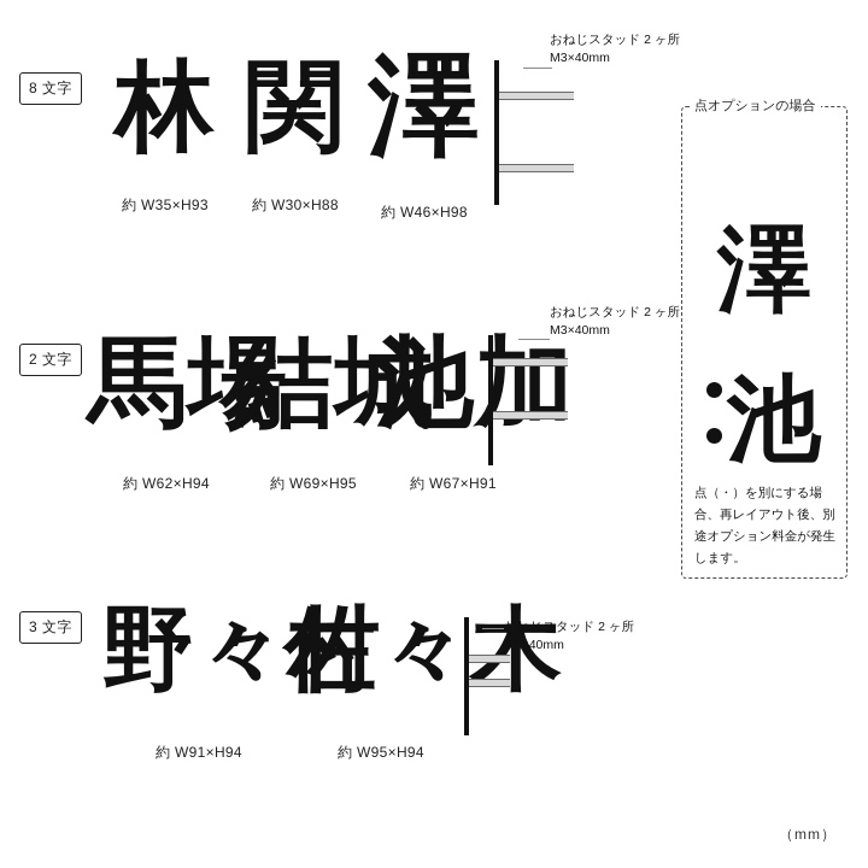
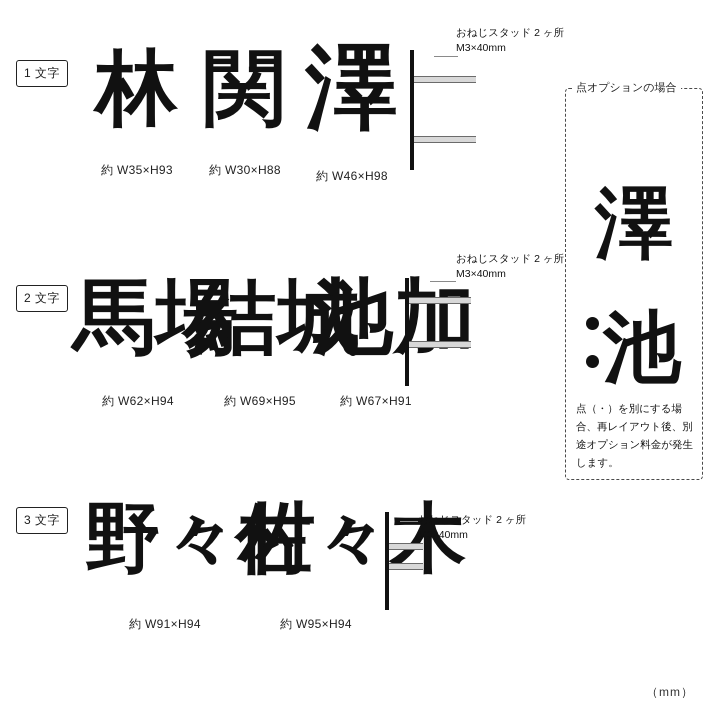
- 8 文字
+ 1 文字
  林
  約 W35×H93
  関
  約 W30×H88
  澤
  約 W46×H98
  おねじスタッド 2 ヶ所
  M3×40mm
  2 文字
  馬場
  約 W62×H94
  結城
  約 W69×H95
  池加
  約 W67×H91
  おねじスタッド 2 ヶ所
  M3×40mm
  3 文字
  約 W91×H94
  約 W95×H94
  おねじスタッド 2 ヶ所
  M3×40mm
  点オプションの場合
  澤
  池
  点（・）を別にする場合、再レイアウト後、別途オプション料金が発生します。
  （mm）
